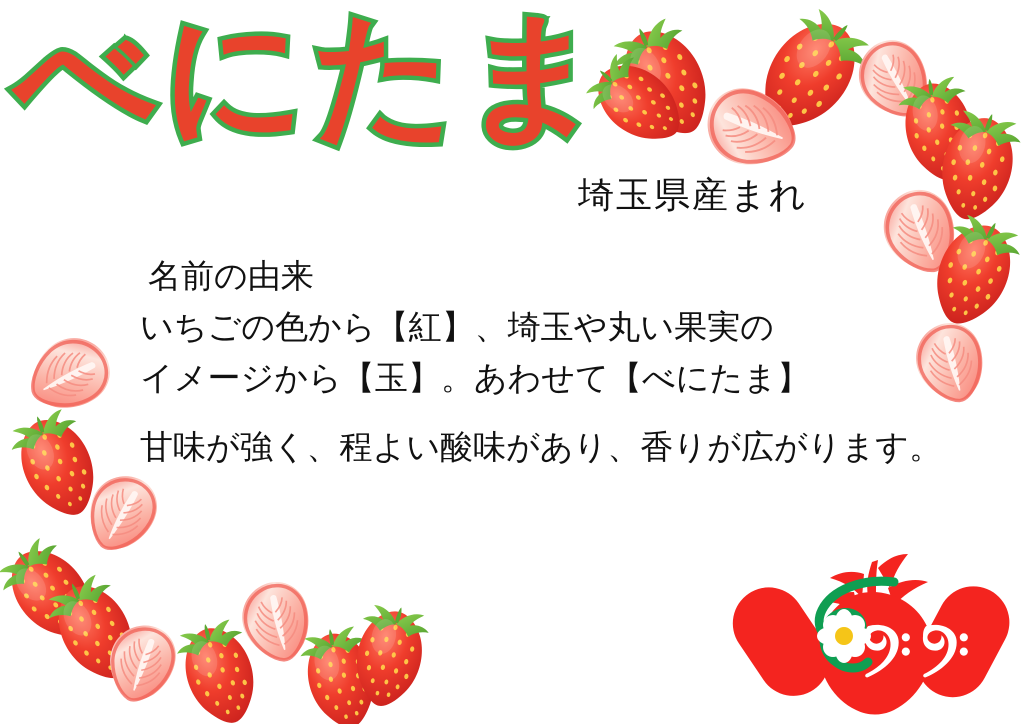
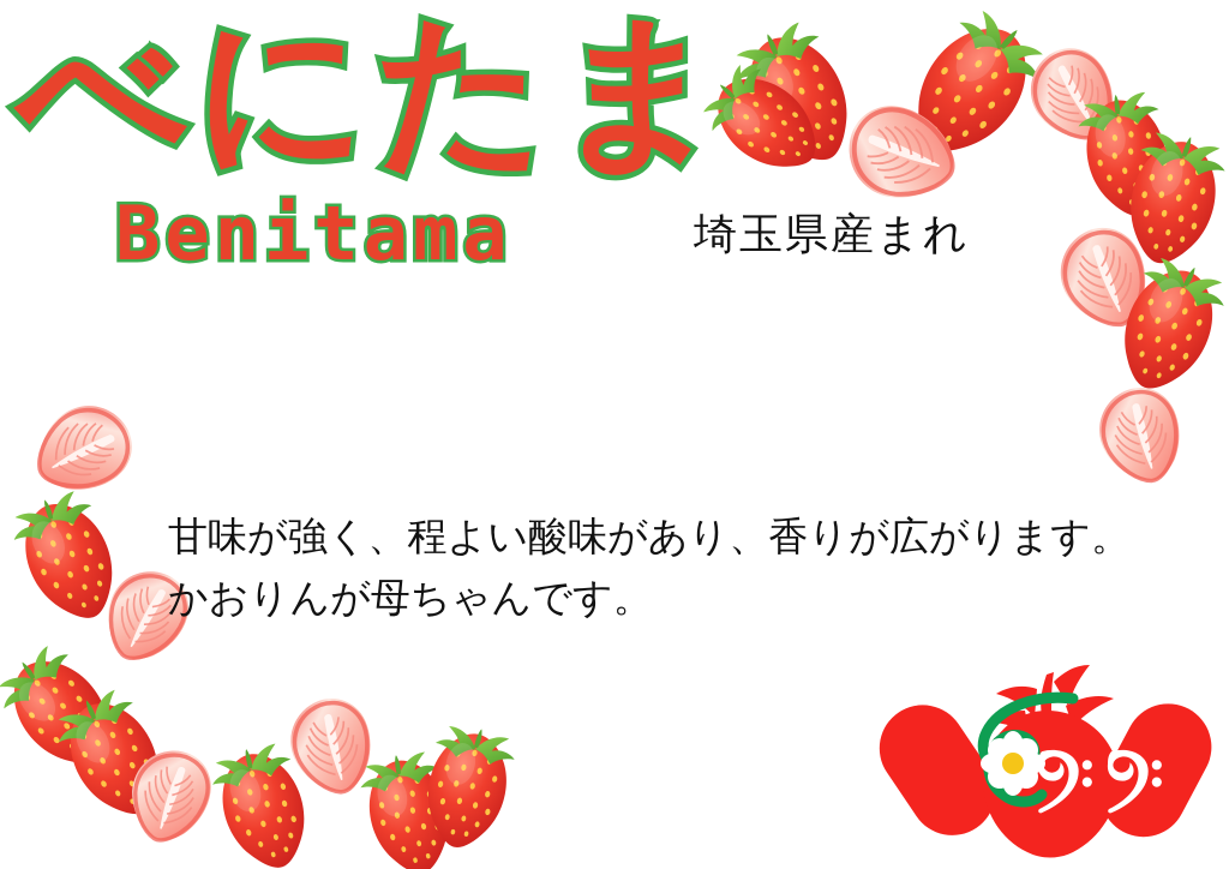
  べにたま
+ Benitama
  埼玉県産まれ
- 名前の由来
- いちごの色から【紅】、埼玉や丸い果実の
- イメージから【玉】。あわせて【べにたま】
  甘味が強く、程よい酸味があり、香りが広がります。
+ かおりんが母ちゃんです。
